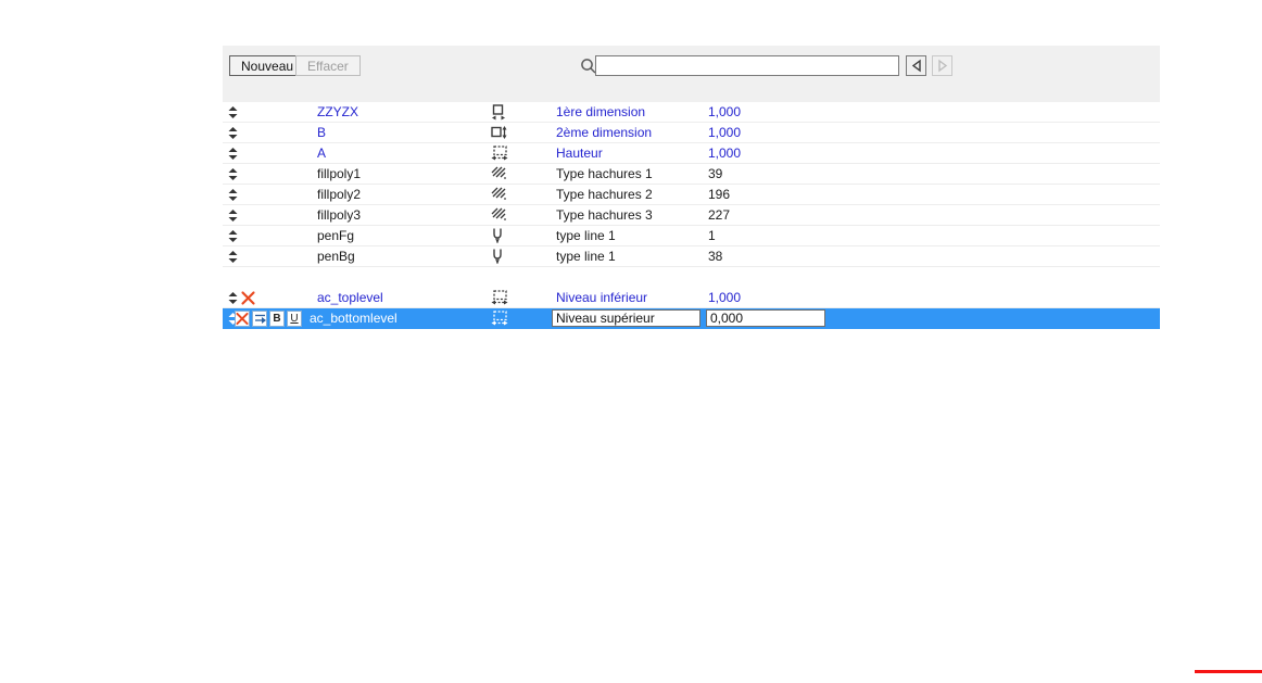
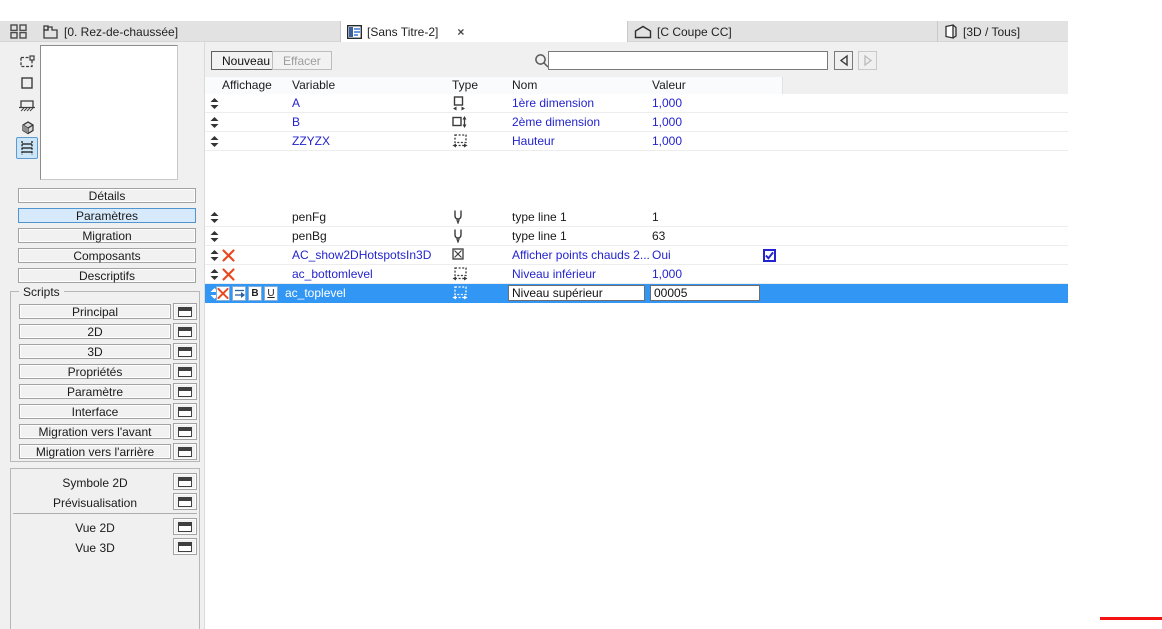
+ [0. Rez-de-chaussée]
+ [Sans Titre-2]
+ ×
+ [C Coupe CC]
+ [3D / Tous]
+ Détails
+ Paramètres
+ Migration
+ Composants
+ Descriptifs
+ Scripts
+ Principal
+ 2D
+ 3D
+ Propriétés
+ Paramètre
+ Interface
+ Migration vers l'avant
+ Migration vers l'arrière
+ Symbole 2D
+ Prévisualisation
+ Vue 2D
+ Vue 3D
  Nouveau
  Effacer
+ Affichage
+ Variable
+ Type
+ Nom
+ Valeur
- ZZYZX
+ A
  1ère dimension
  1,000
  B
  2ème dimension
  1,000
- A
+ ZZYZX
  Hauteur
  1,000
- fillpoly1
- Type hachures 1
- 39
- fillpoly2
- Type hachures 2
- 196
- fillpoly3
- Type hachures 3
- 227
  penFg
  type line 1
  1
  penBg
  type line 1
- 38
+ 63
+ AC_show2DHotspotsIn3D
+ Afficher points chauds 2...
+ Oui
- ac_toplevel
+ ac_bottomlevel
  Niveau inférieur
  1,000
  B
  U
- ac_bottomlevel
+ ac_toplevel
  Niveau supérieur
- 0,000
+ 00005
